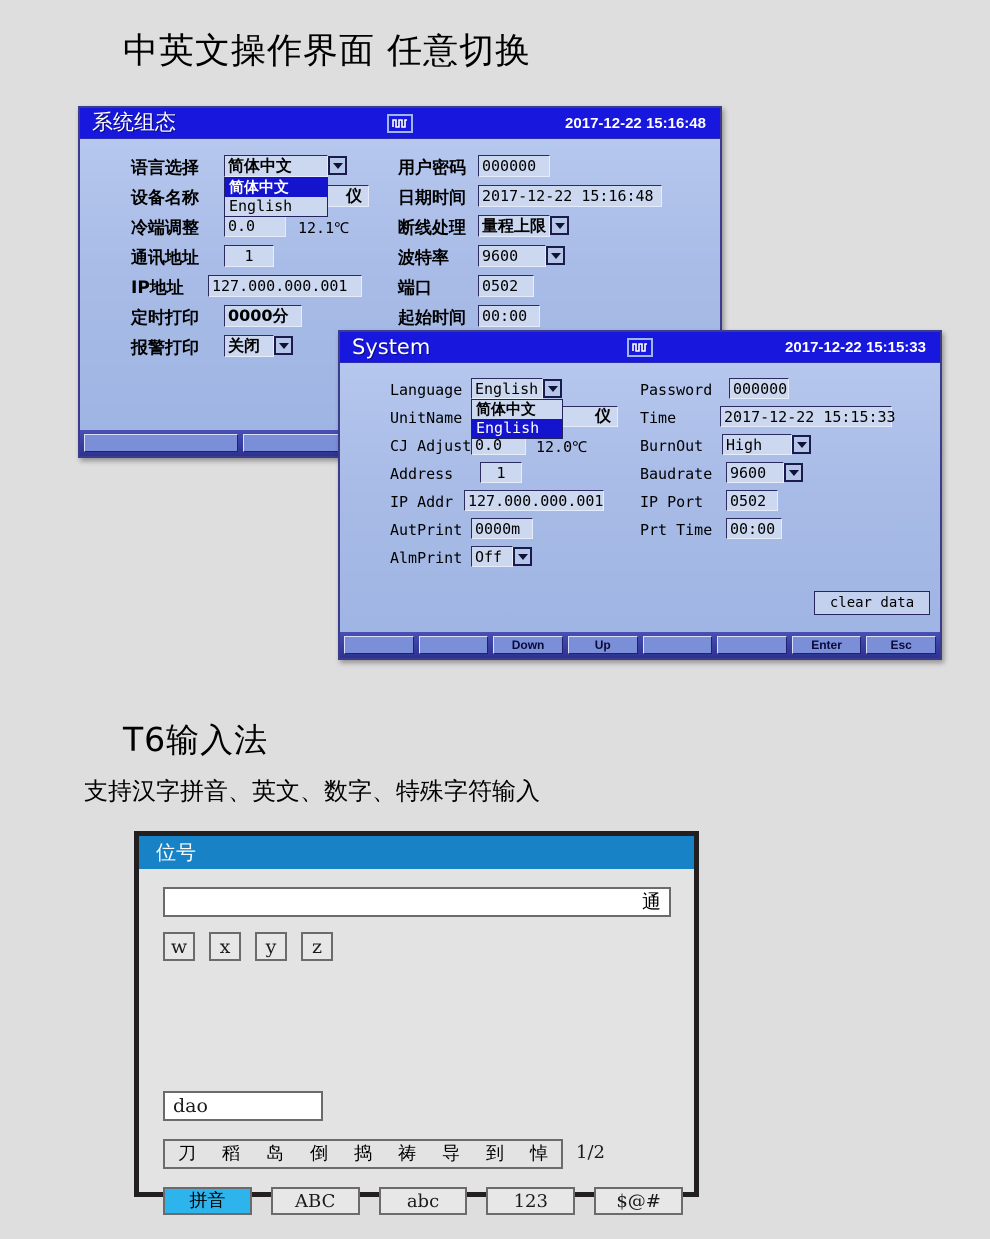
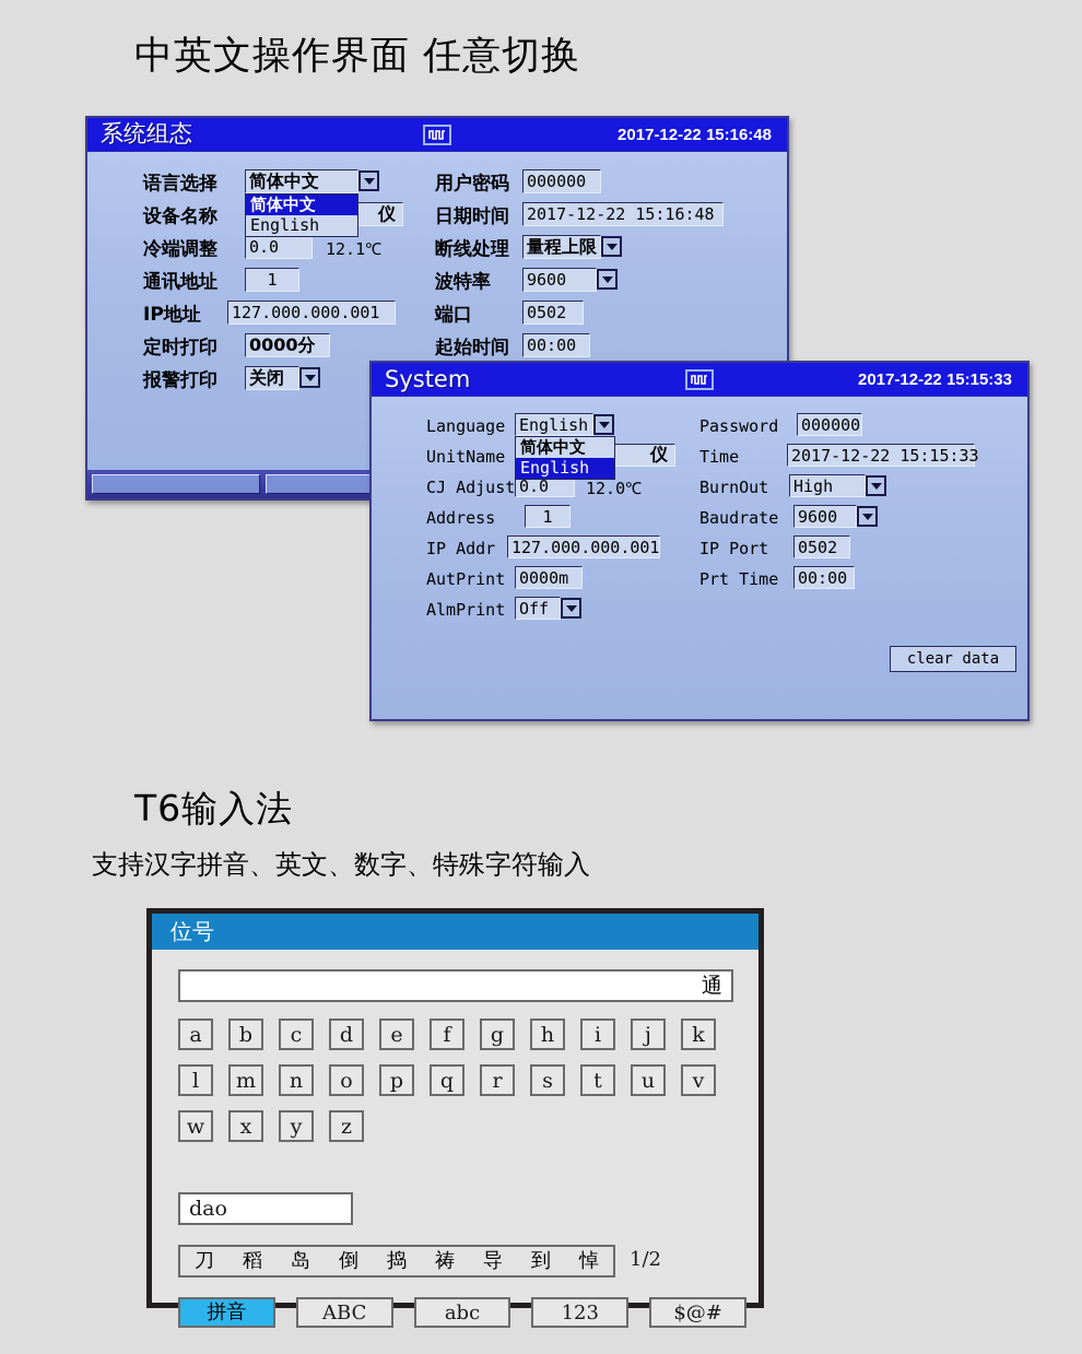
  中英文操作界面 任意切换
  T6输入法
  支持汉字拼音、英文、数字、特殊字符输入
  系统组态
  2017-12-22 15:16:48
  语言选择
  简体中文
  设备名称
  仪
  冷端调整
  0.0
  12.1℃
  通讯地址
  1
  IP地址
  127.000.000.001
  定时打印
  0000分
  报警打印
  关闭
  用户密码
  000000
  日期时间
  2017-12-22 15:16:48
  断线处理
  量程上限
  波特率
  9600
  端口
  0502
  起始时间
  00:00
  简体中文
  English
  System
  2017-12-22 15:15:33
  Language
  English
  UnitName
  仪
  CJ Adjust
  0.0
  12.0℃
  Address
  1
  IP Addr
  127.000.000.001
  AutPrint
  0000m
  AlmPrint
  Off
  Password
  000000
  Time
  2017-12-22 15:15:33
  BurnOut
  High
  Baudrate
  9600
  IP Port
  0502
  Prt Time
  00:00
  简体中文
  English
  clear data
- Down
- Up
- Enter
- Esc
  位号
  通
+ a
+ b
+ c
+ d
+ e
+ f
+ g
+ h
+ i
+ j
+ k
+ l
+ m
+ n
+ o
+ p
+ q
+ r
+ s
+ t
+ u
+ v
  w
  x
  y
  z
  dao
  刀
  稻
  岛
  倒
  捣
  祷
  导
  到
  悼
  1/2
  拼音
  ABC
  abc
  123
  $@#
